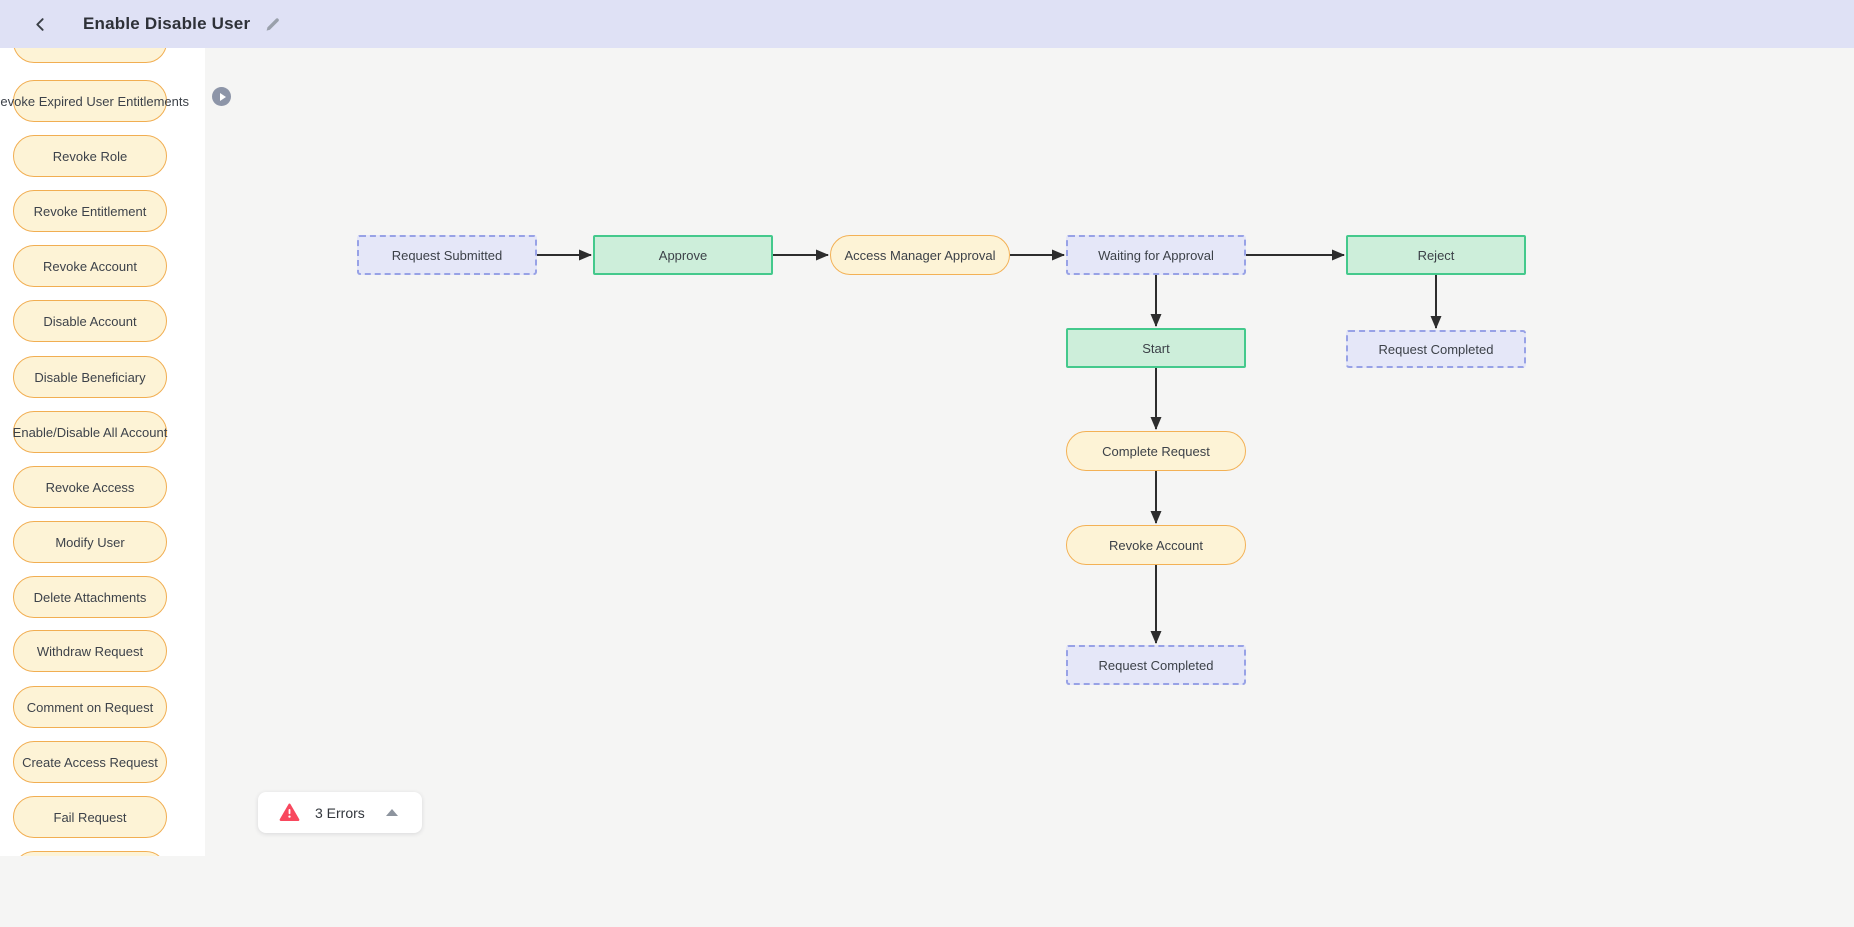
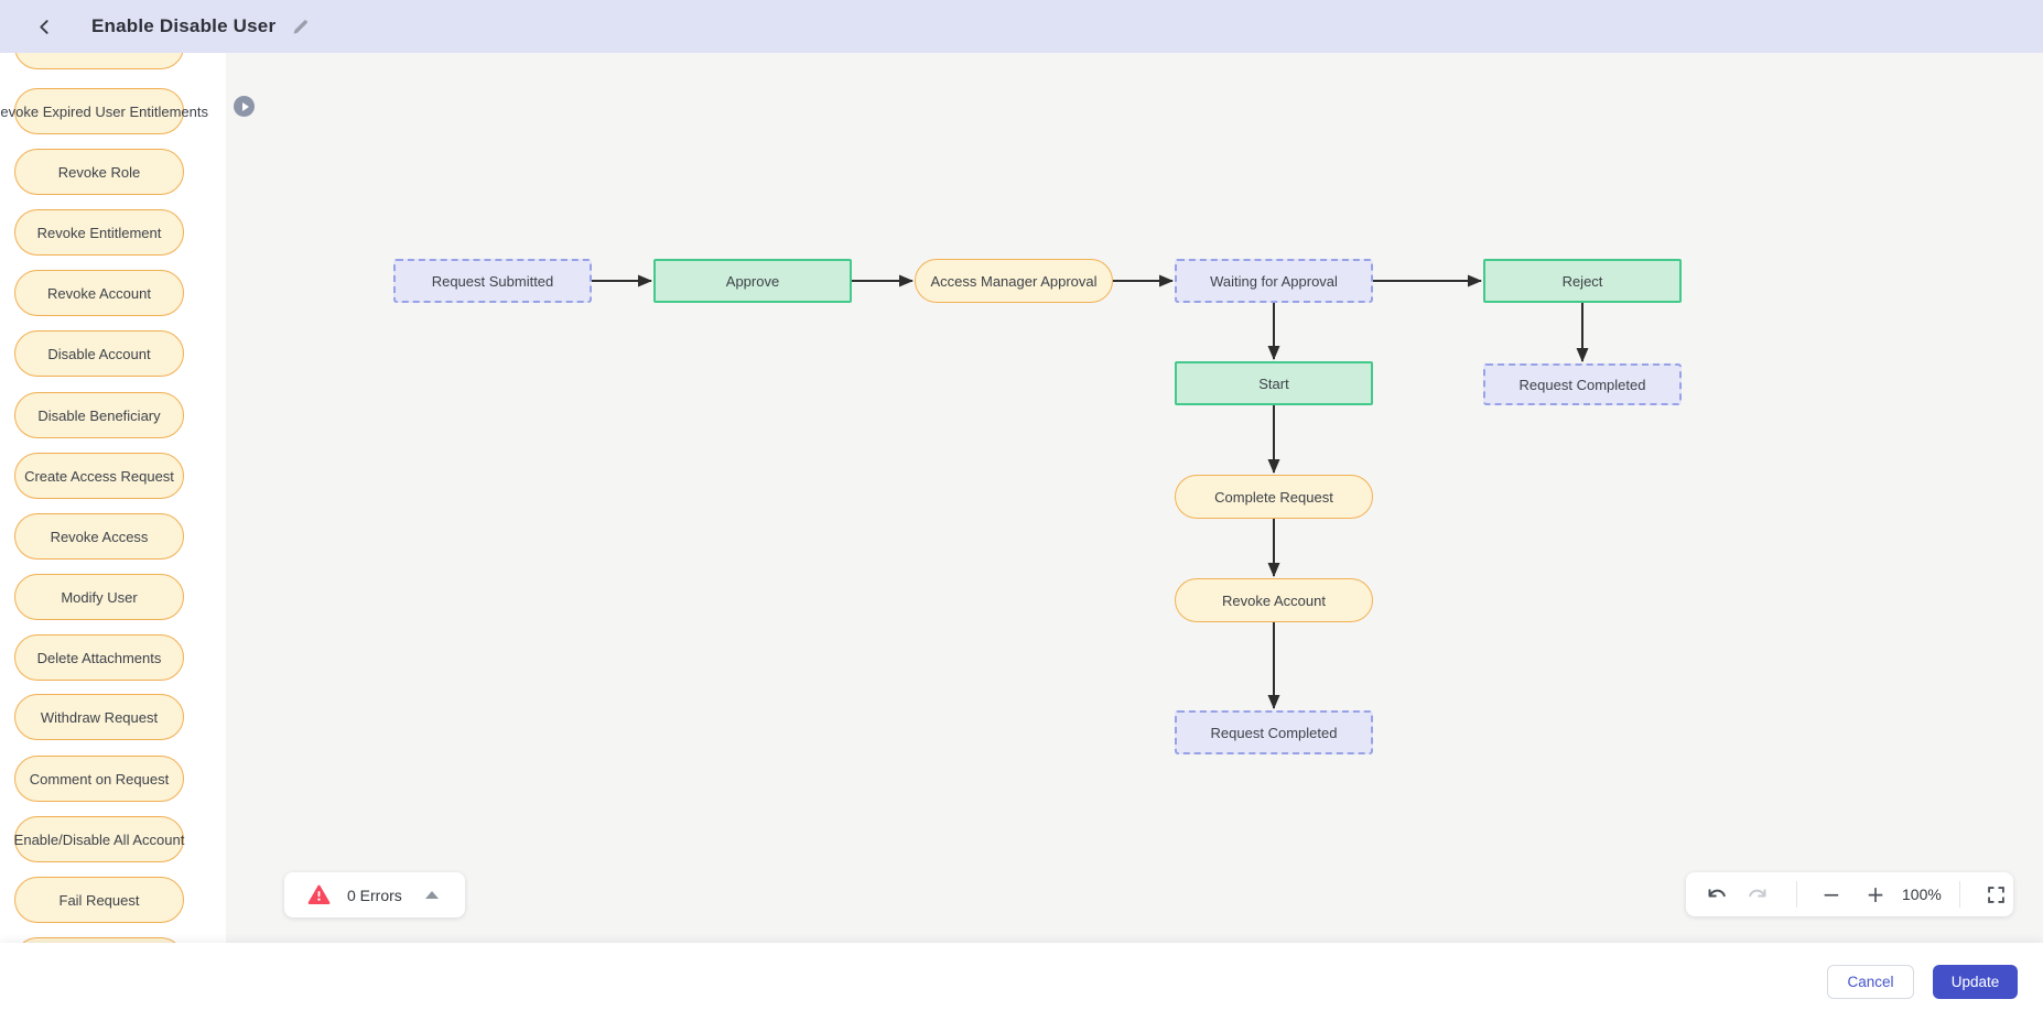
  Enable Disable User
  Request Submitted
  Approve
  Access Manager Approval
  Waiting for Approval
  Reject
  Start
  Request Completed
  Complete Request
  Revoke Account
  Request Completed
  evoke Expired User Entitlements
  Revoke Role
  Revoke Entitlement
  Revoke Account
  Disable Account
  Disable Beneficiary
- Enable/Disable All Account
+ Create Access Request
  Revoke Access
  Modify User
  Delete Attachments
  Withdraw Request
  Comment on Request
- Create Access Request
+ Enable/Disable All Account
  Fail Request
- 3 Errors
+ 0 Errors
+ −
+ +
+ 100%
+ Cancel
+ Update
